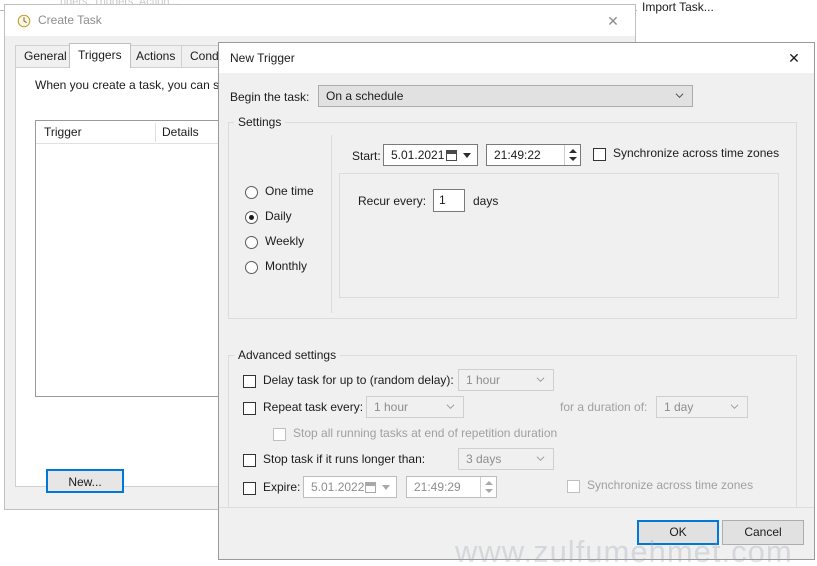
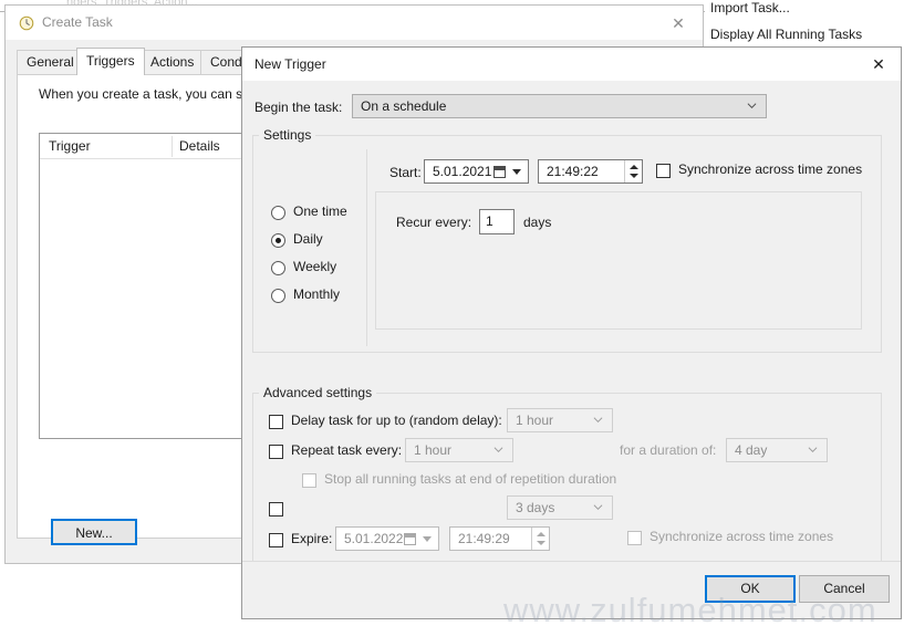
  ngers, Triggers, Action...
  Import Task...
+ Display All Running Tasks
  Create Task
  ✕
  General
  Triggers
  Actions
  When you create a task, you can s
  Trigger
  Details
  New...
  New Trigger
  ✕
  Begin the task:
  On a schedule
  Settings
  One time
  Daily
  Weekly
  Monthly
  Start:
  5.01.2021
  21:49:22
  Synchronize across time zones
  Recur every:
  1
  days
  Advanced settings
  Delay task for up to (random delay):
  1 hour
  Repeat task every:
  1 hour
  for a duration of:
- 1 day
+ 4 day
  Stop all running tasks at end of repetition duration
- Stop task if it runs longer than:
  3 days
  Expire:
  5.01.2022
  21:49:29
  Synchronize across time zones
  OK
  Cancel
  www.zulfumehmet.com
